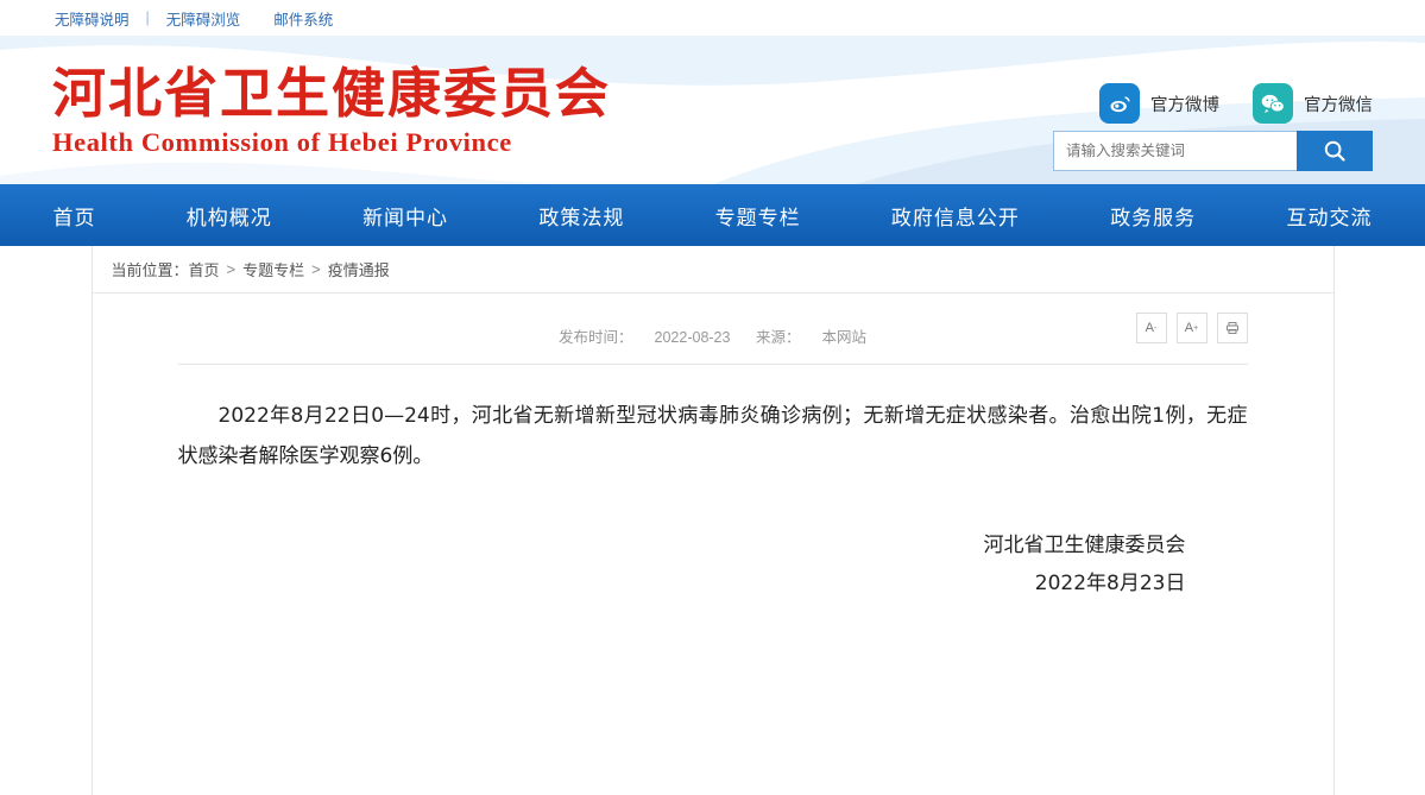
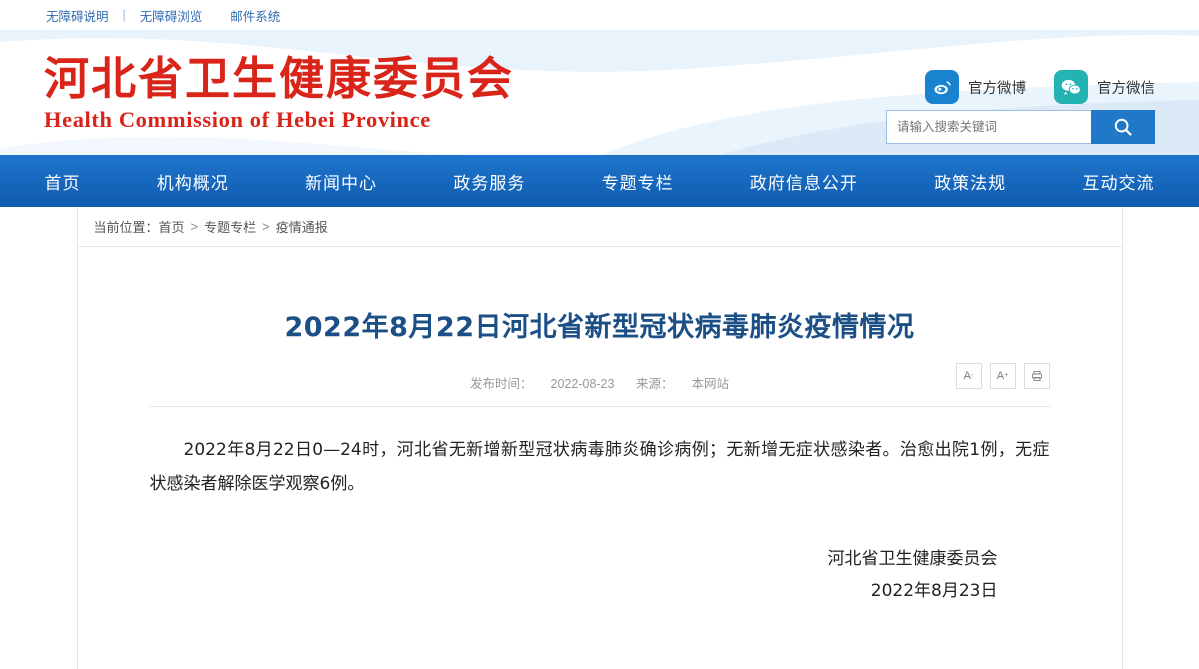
  无障碍说明
  |
  无障碍浏览
  邮件系统
  河北省卫生健康委员会
  Health Commission of Hebei Province
  官方微博
  官方微信
  请输入搜索关键词
  首页
  机构概况
  新闻中心
- 政策法规
+ 政务服务
  专题专栏
  政府信息公开
- 政务服务
+ 政策法规
  互动交流
  当前位置：
  首页
  >
  专题专栏
  >
  疫情通报
+ 2022年8月22日河北省新型冠状病毒肺炎疫情情况
  发布时间： 2022-08-23 来源： 本网站
  A
  A
  2022年8月22日0—24时，河北省无新增新型冠状病毒肺炎确诊病例；无新增无症状感染者。治愈出院1例，无症状感染者解除医学观察6例。
  河北省卫生健康委员会
  2022年8月23日
